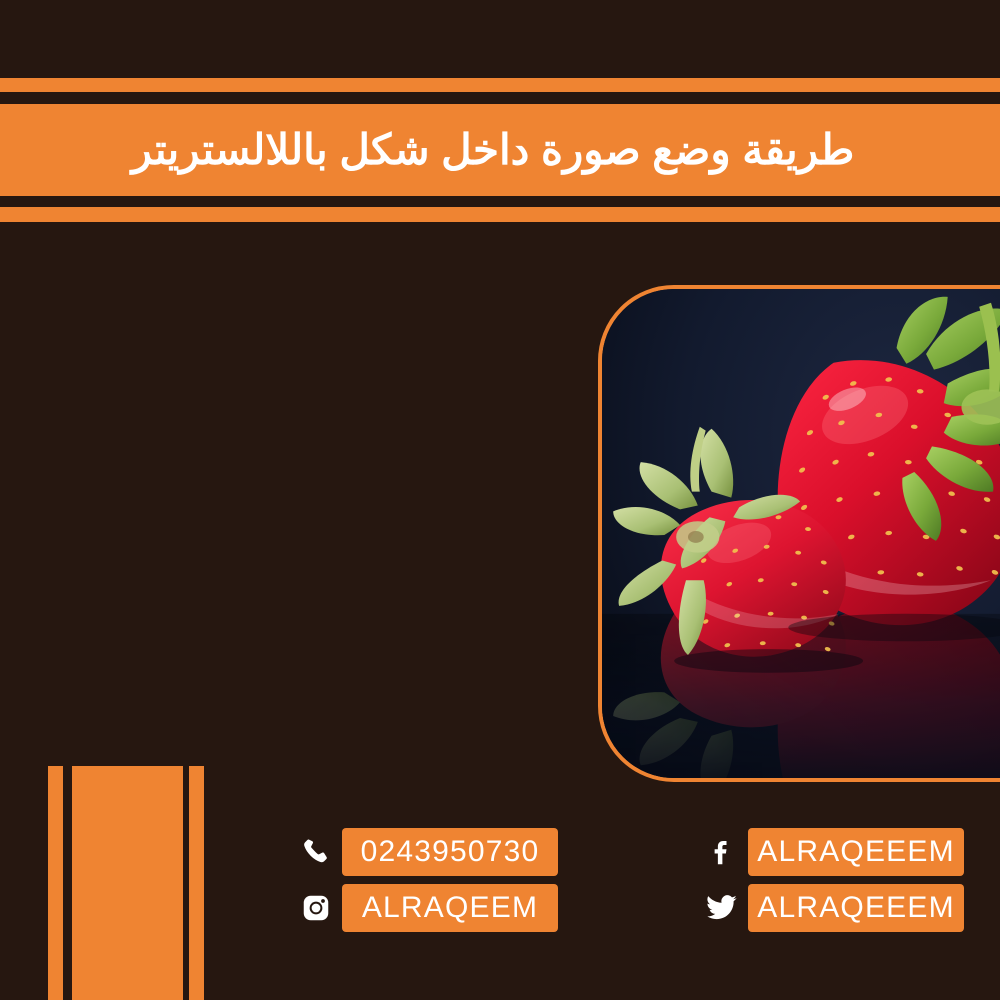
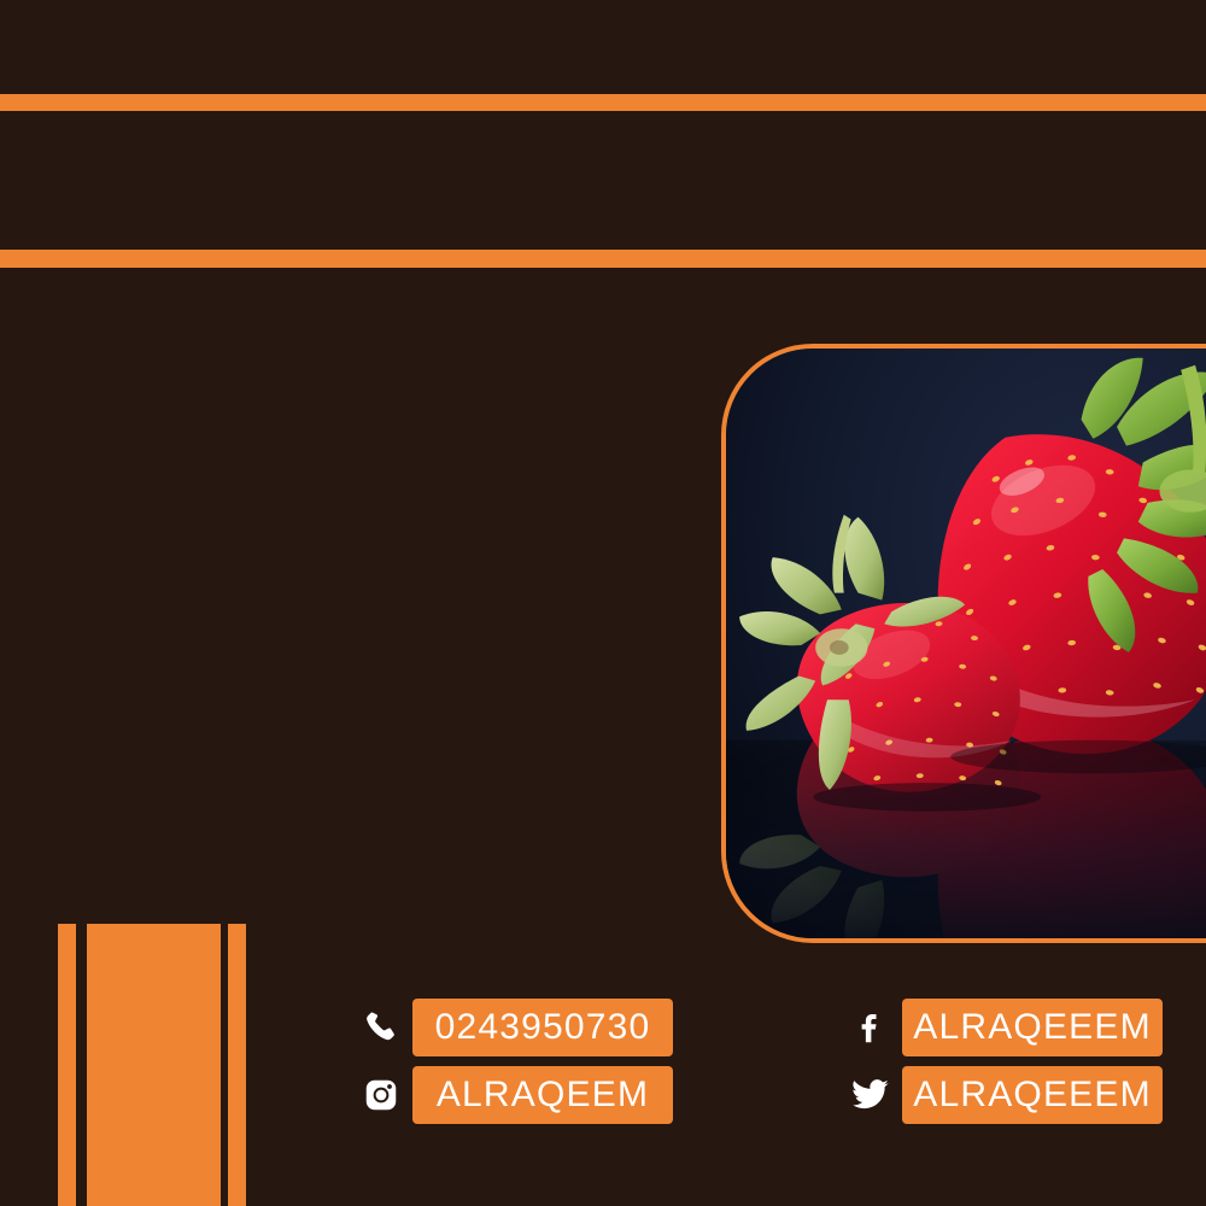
- طريقة وضع صورة داخل شكل باللالستريتر
  0243950730
  ALRAQEEM
  ALRAQEEEM
  ALRAQEEEM
